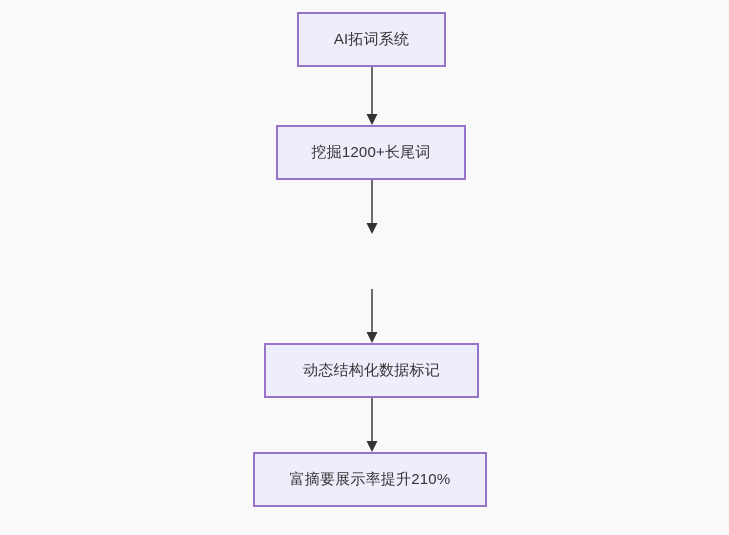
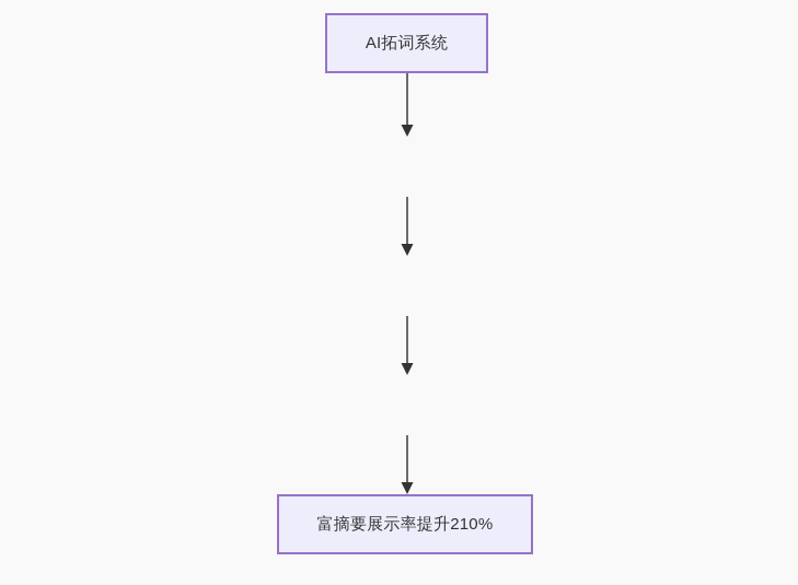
  AI拓词系统
- 挖掘1200+长尾词
- 动态结构化数据标记
  富摘要展示率提升210%
